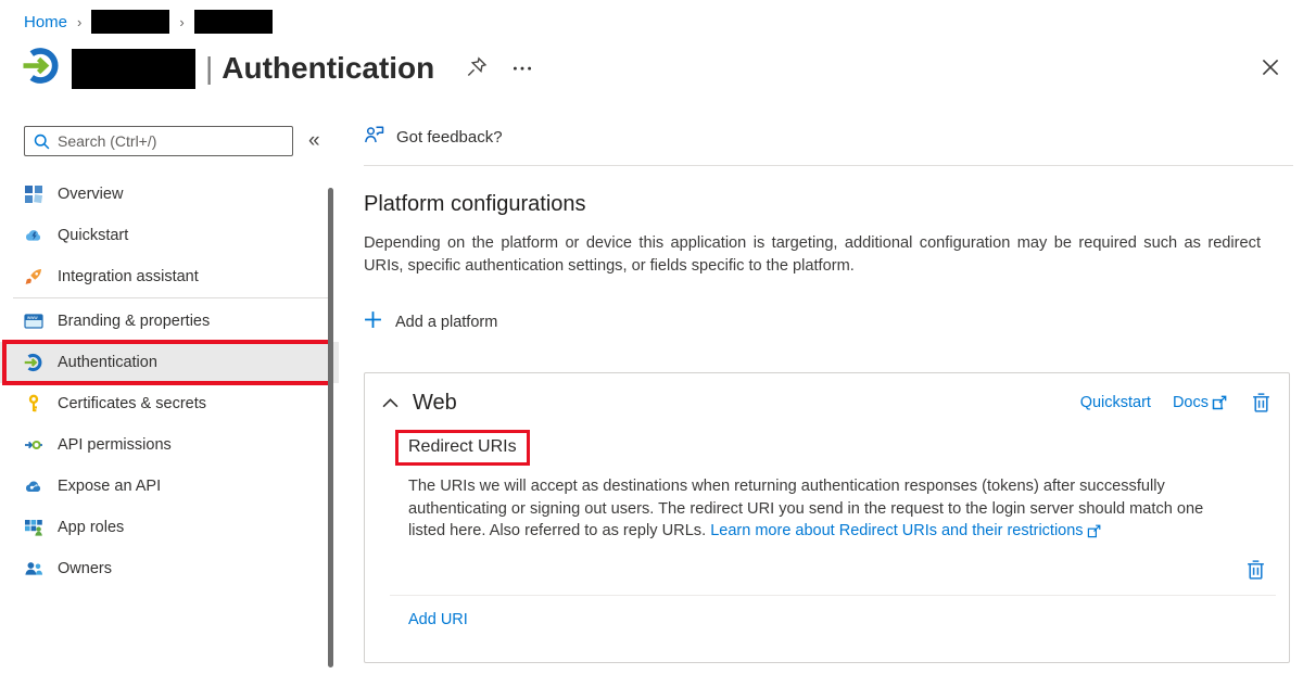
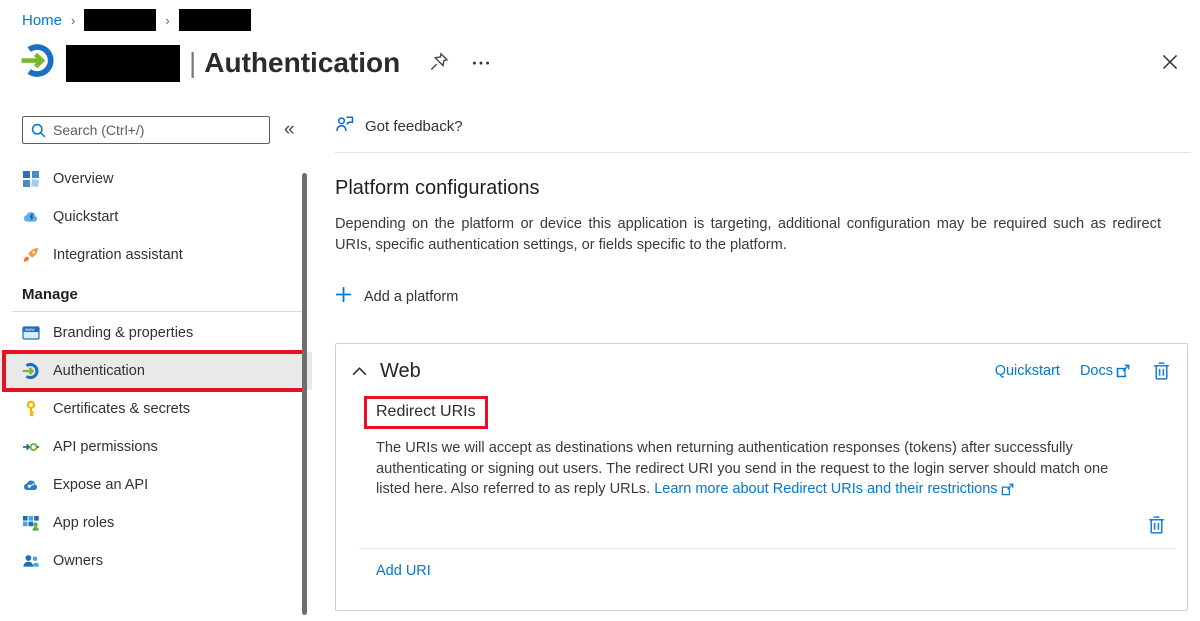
  Home
  ›
  ›
  | Authentication
  Search (Ctrl+/)
  «
  Overview
  Quickstart
  Integration assistant
+ Manage
  Branding & properties
  Authentication
  Certificates & secrets
  API permissions
  Expose an API
  App roles
  Owners
  Got feedback?
  Platform configurations
  Depending on the platform or device this application is targeting, additional configuration may be required such as redirect URIs, specific authentication settings, or fields specific to the platform.
  Add a platform
  Web
  Quickstart
  Docs
  Redirect URIs
  The URIs we will accept as destinations when returning authentication responses (tokens) after successfully authenticating or signing out users. The redirect URI you send in the request to the login server should match one listed here. Also referred to as reply URLs.
  Learn more about Redirect URIs and their restrictions
  Add URI
